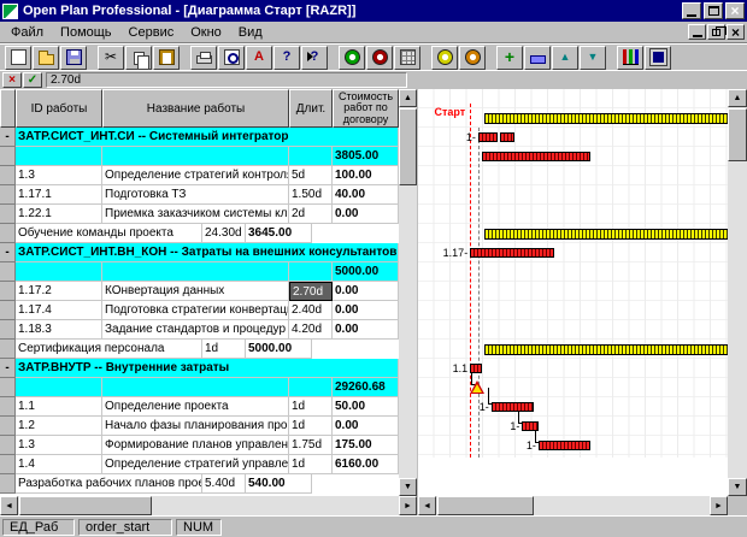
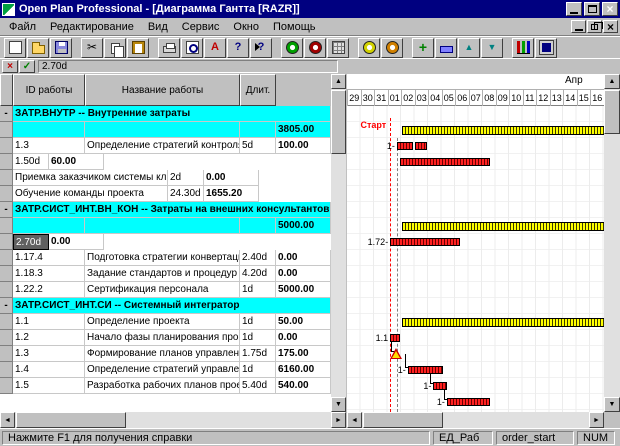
- Open Plan Professional - [Диаграмма Старт [RAZR]]
+ Open Plan Professional - [Диаграмма Гантта [RAZR]]
  ×
  Файл
+ Редактирование
- Помощь
+ Вид
  Сервис
  Окно
- Вид
+ Помощь
  ×
  ×
  ✓
  2.70d
  ID работы
  Название работы
  Длит.
- Стоимость работ по договору
  -
- ЗАТР.СИСТ_ИНТ.СИ -- Системный интегратор
+ ЗАТР.ВНУТР -- Внутренние затраты
  3805.00
  1.3
  Определение стратегий контрол
  5d
  100.00
- 1.17.1
- Подготовка ТЗ
  1.50d
- 40.00
+ 60.00
- 1.22.1
  Приемка заказчиком системы кл
  2d
  0.00
  Обучение команды проекта
  24.30d
- 3645.00
+ 1655.20
  -
  ЗАТР.СИСТ_ИНТ.ВН_КОН -- Затраты на внешних консультантов
  5000.00
- 1.17.2
- КОнвертация данных
  2.70d
  0.00
  1.17.4
  Подготовка стратегии конвертац
  2.40d
  0.00
  1.18.3
  Задание стандартов и процедур
  4.20d
  0.00
+ 1.22.2
  Сертификация персонала
  1d
  5000.00
  -
- ЗАТР.ВНУТР -- Внутренние затраты
+ ЗАТР.СИСТ_ИНТ.СИ -- Системный интегратор
- 29260.68
  1.1
  Определение проекта
  1d
  50.00
  1.2
  Начало фазы планирования про
  1d
  0.00
  1.3
  Формирование планов управлен
  1.75d
  175.00
  1.4
  Определение стратегий управле
  1d
  6160.00
+ 1.5
  Разработка рабочих планов про
  5.40d
  540.00
+ Апр
+ 29
+ 30
+ 31
+ 01
+ 02
+ 03
+ 04
+ 05
+ 06
+ 07
+ 08
+ 09
+ 10
+ 11
+ 12
+ 13
+ 14
+ 15
+ 16
  Старт
  1-
- 1.17-
+ 1.72-
  1.1
  1-
  1-
  1-
+ Нажмите F1 для получения справки
  ЕД_Раб
  order_start
  NUM
